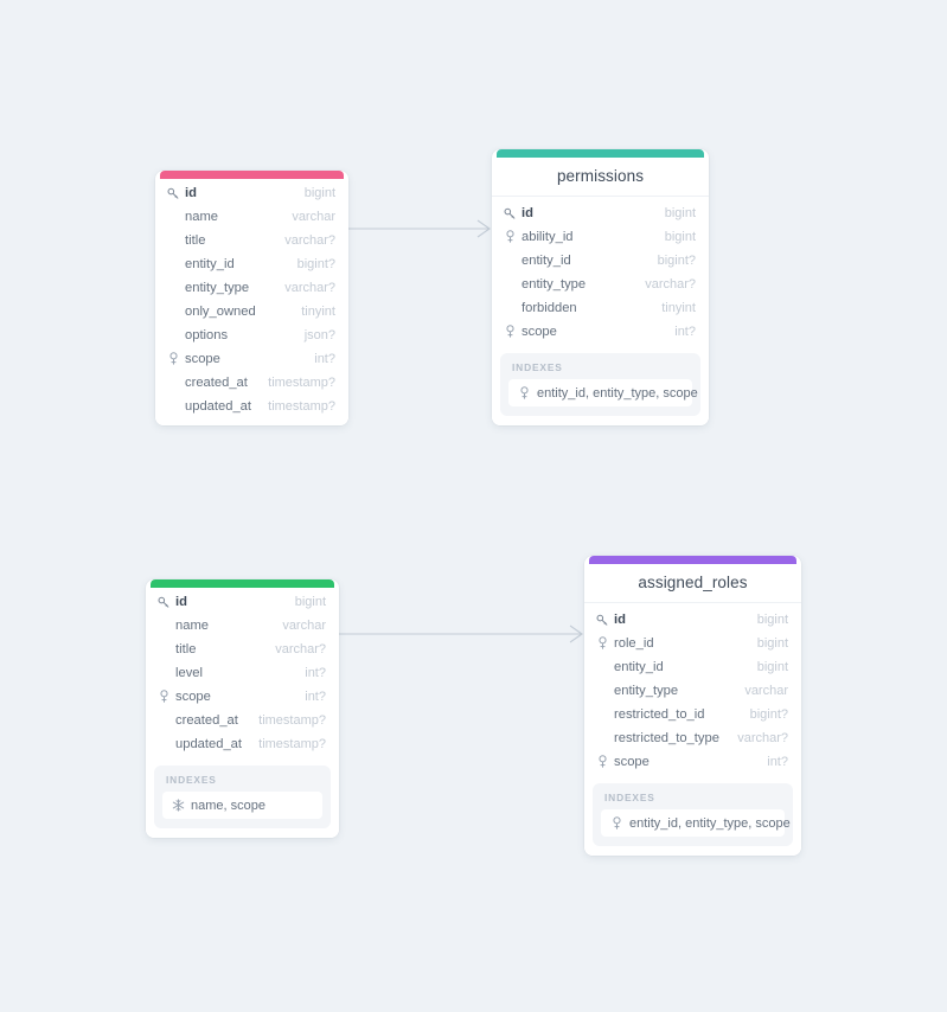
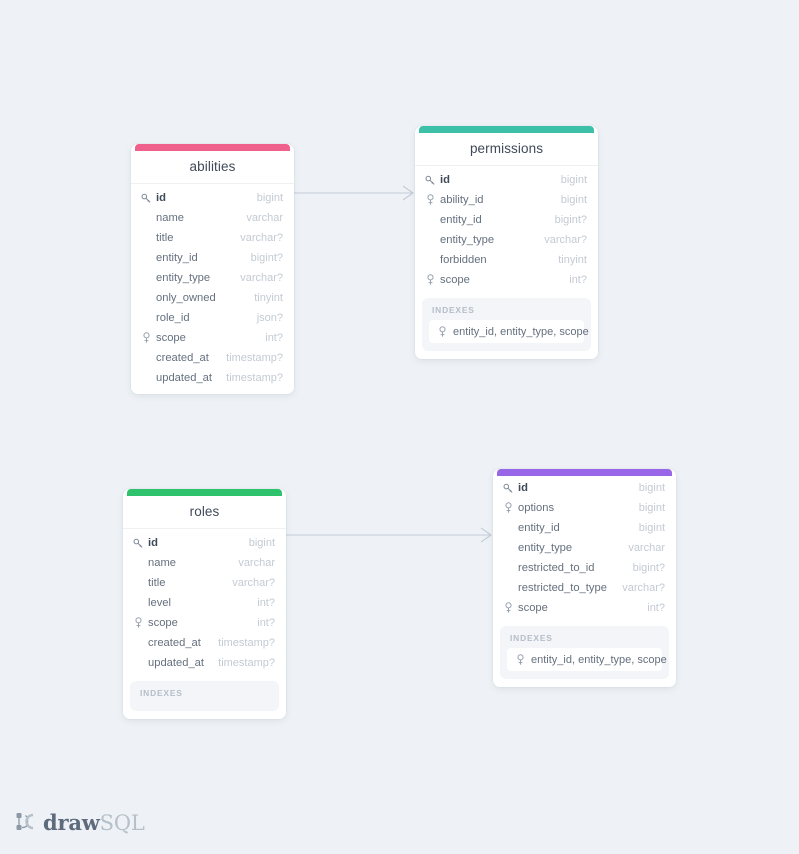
+ abilities
  id
  bigint
  name
  varchar
  title
  varchar?
  entity_id
  bigint?
  entity_type
  varchar?
  only_owned
  tinyint
- options
+ role_id
  json?
  scope
  int?
  created_at
  timestamp?
  updated_at
  timestamp?
  permissions
  id
  bigint
  ability_id
  bigint
  entity_id
  bigint?
  entity_type
  varchar?
  forbidden
  tinyint
  scope
  int?
  INDEXES
  entity_id, entity_type, scope
+ roles
  id
  bigint
  name
  varchar
  title
  varchar?
  level
  int?
  scope
  int?
  created_at
  timestamp?
  updated_at
  timestamp?
  INDEXES
- name, scope
- assigned_roles
  id
  bigint
- role_id
+ options
  bigint
  entity_id
  bigint
  entity_type
  varchar
  restricted_to_id
  bigint?
  restricted_to_type
  varchar?
  scope
  int?
  INDEXES
  entity_id, entity_type, scope
+ drawSQL
